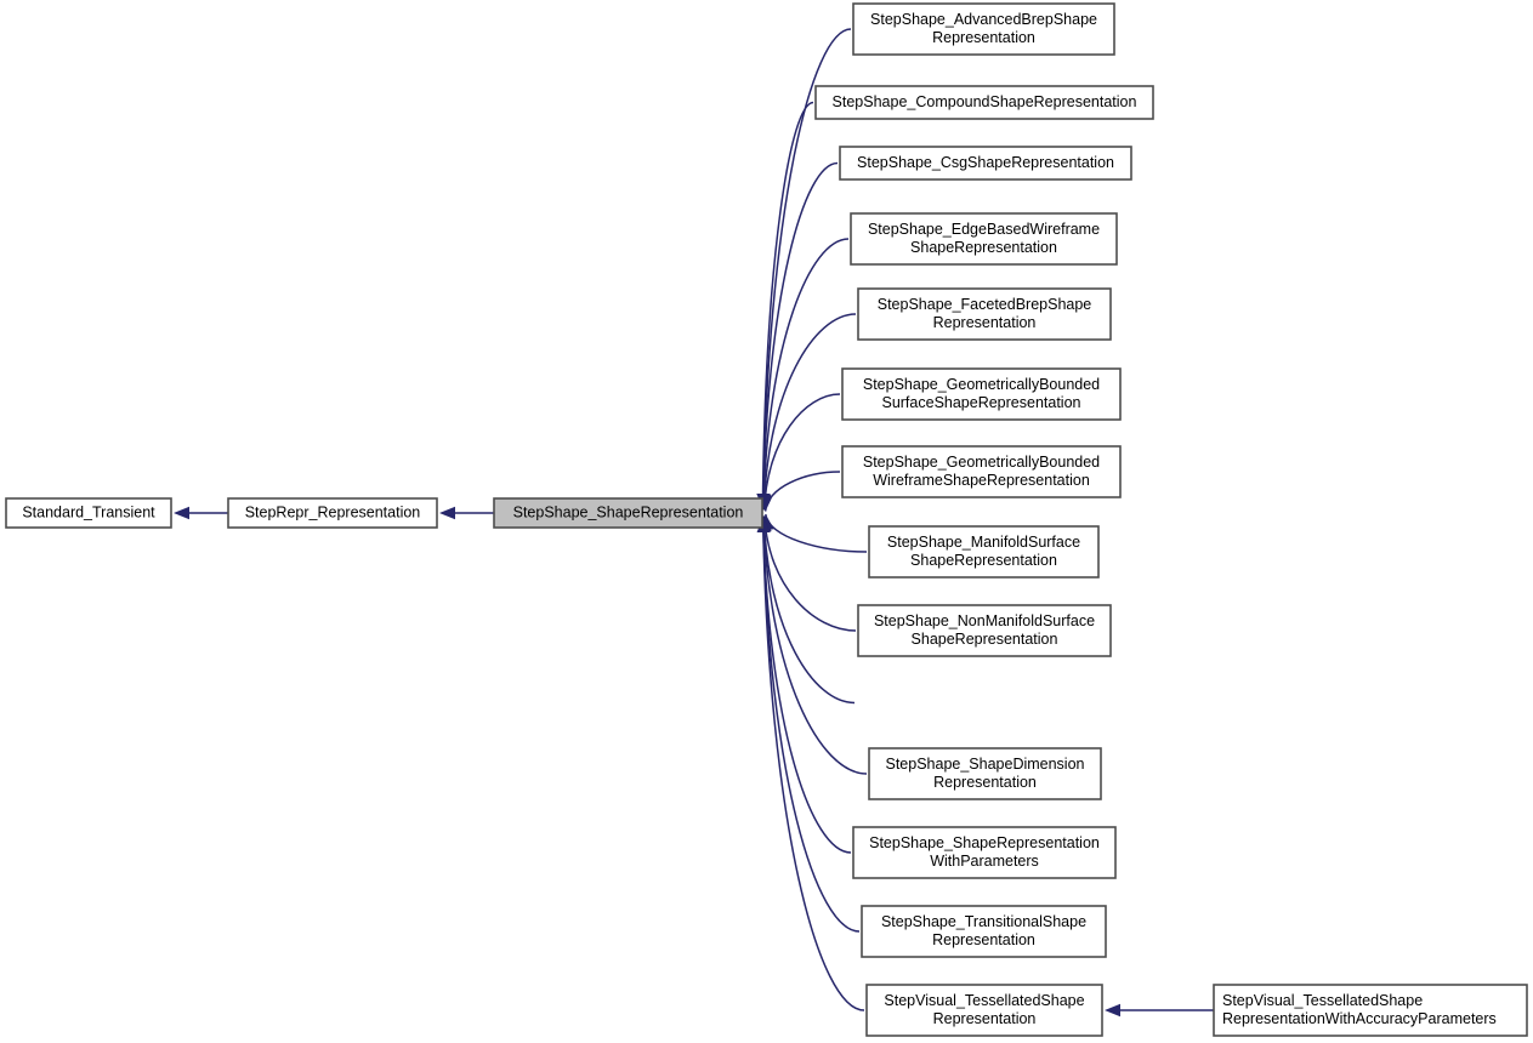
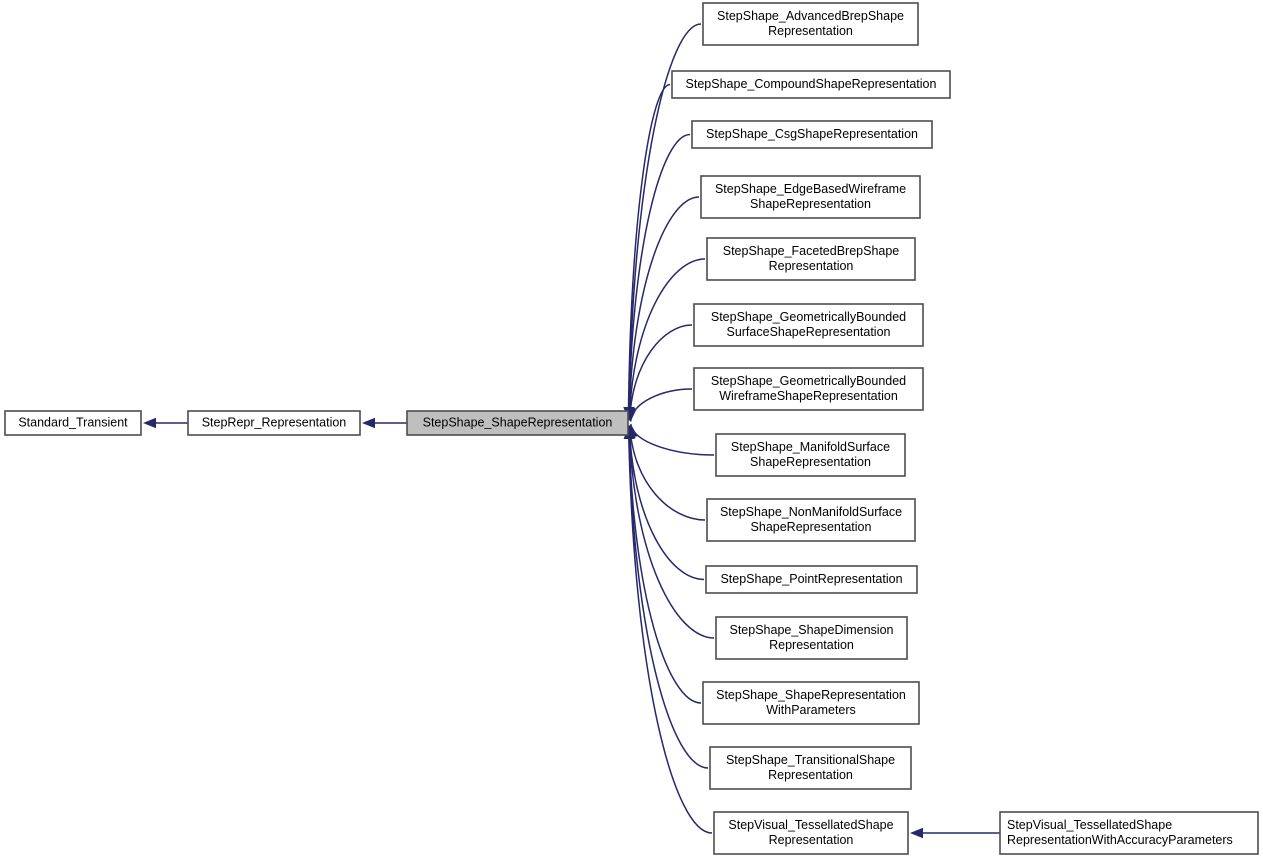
  Standard_Transient
  StepRepr_Representation
  StepShape_ShapeRepresentation
  StepShape_AdvancedBrepShape
  Representation
  StepShape_CompoundShapeRepresentation
  StepShape_CsgShapeRepresentation
  StepShape_EdgeBasedWireframe
  ShapeRepresentation
  StepShape_FacetedBrepShape
  Representation
  StepShape_GeometricallyBounded
  SurfaceShapeRepresentation
  StepShape_GeometricallyBounded
  WireframeShapeRepresentation
  StepShape_ManifoldSurface
  ShapeRepresentation
  StepShape_NonManifoldSurface
  ShapeRepresentation
+ StepShape_PointRepresentation
  StepShape_ShapeDimension
  Representation
  StepShape_ShapeRepresentation
  WithParameters
  StepShape_TransitionalShape
  Representation
  StepVisual_TessellatedShape
  Representation
  StepVisual_TessellatedShape
  RepresentationWithAccuracyParameters
